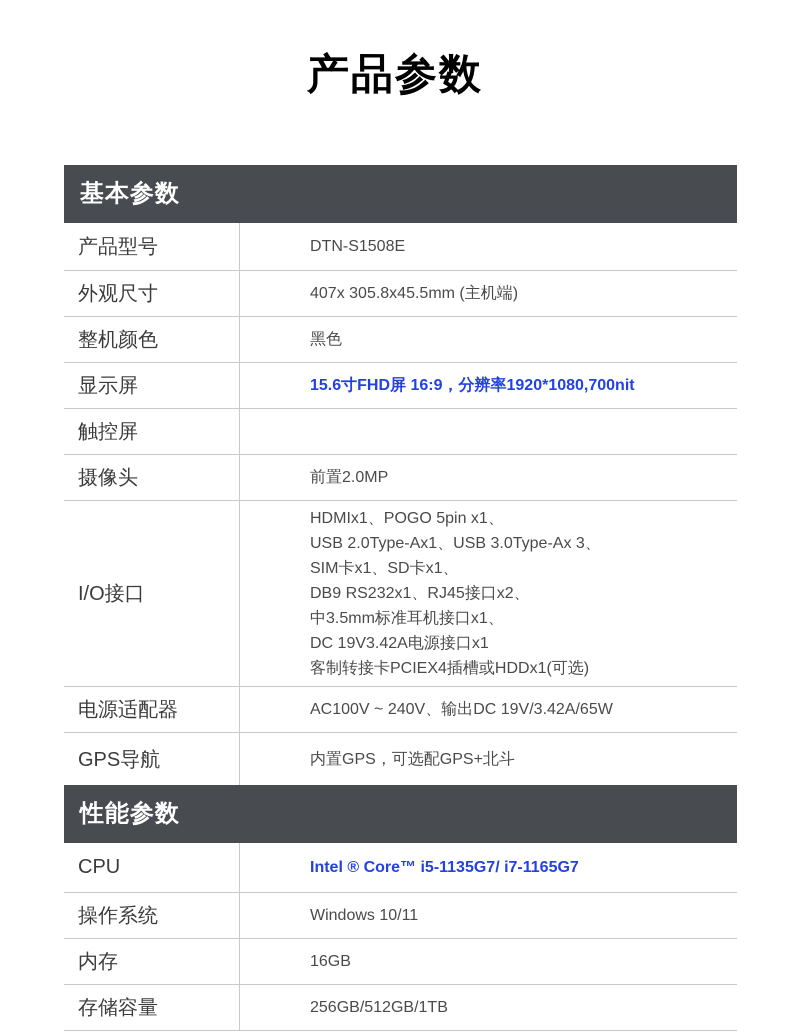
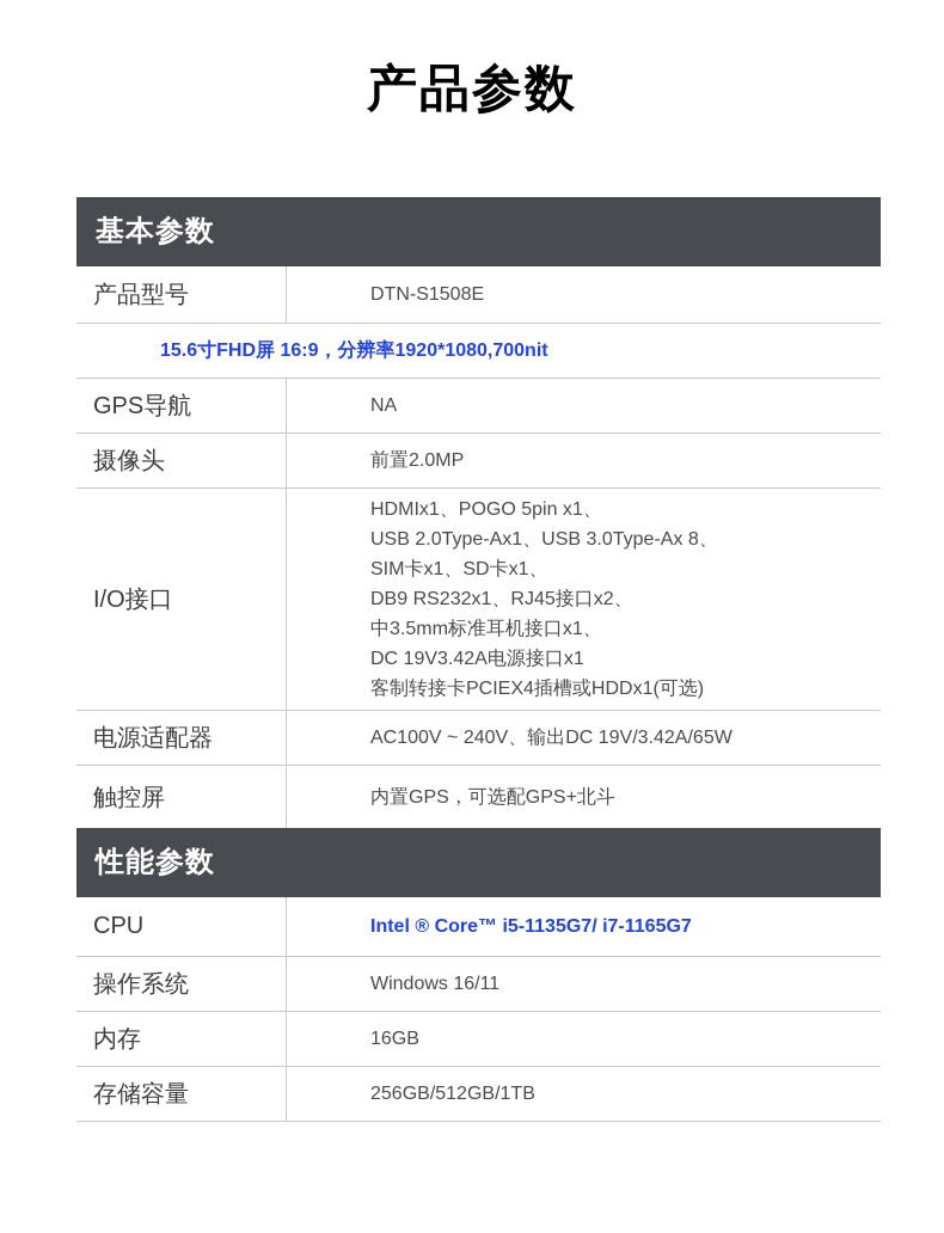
  产品参数
  基本参数
  产品型号
  DTN-S1508E
- 外观尺寸
- 407x 305.8x45.5mm (主机端)
- 整机颜色
- 黑色
- 显示屏
  15.6寸FHD屏 16:9，分辨率1920*1080,700nit
- 触控屏
+ GPS导航
+ NA
  摄像头
  前置2.0MP
  I/O接口
  HDMIx1、POGO 5pin x1、
- USB 2.0Type-Ax1、USB 3.0Type-Ax 3、
+ USB 2.0Type-Ax1、USB 3.0Type-Ax 8、
  SIM卡x1、SD卡x1、
  DB9 RS232x1、RJ45接口x2、
  中3.5mm标准耳机接口x1、
  DC 19V3.42A电源接口x1
  客制转接卡PCIEX4插槽或HDDx1(可选)
  电源适配器
  AC100V ~ 240V、输出DC 19V/3.42A/65W
- GPS导航
+ 触控屏
  内置GPS，可选配GPS+北斗
  性能参数
  CPU
  Intel ® Core™ i5-1135G7/ i7-1165G7
  操作系统
- Windows 10/11
+ Windows 16/11
  内存
  16GB
  存储容量
  256GB/512GB/1TB
